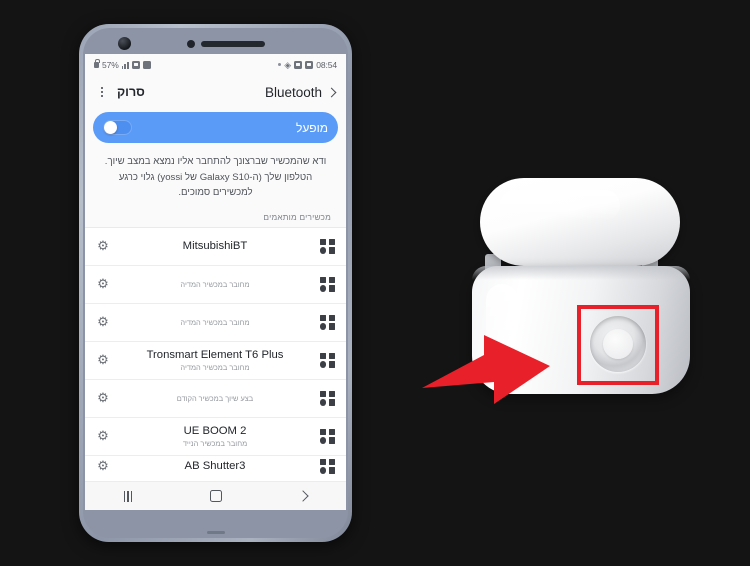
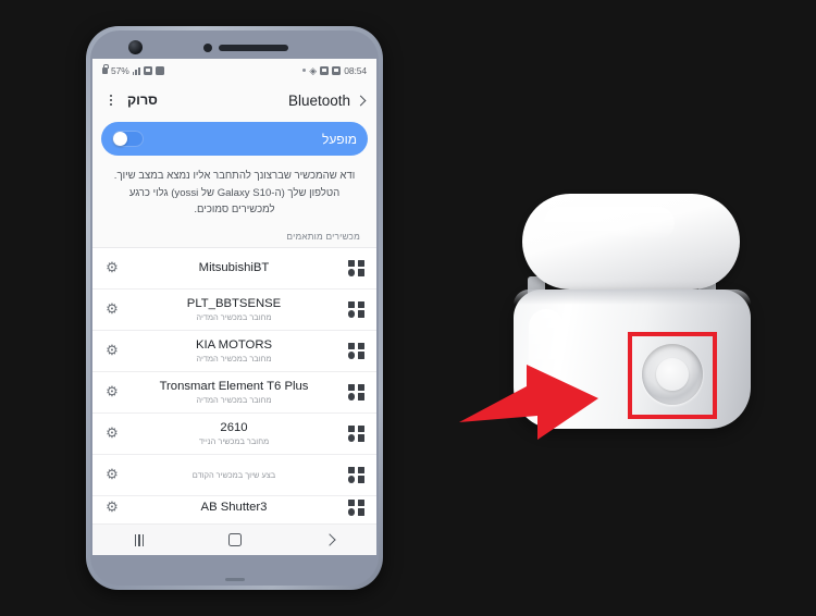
  57%
  08:54
  סרוק
  Bluetooth
  מופעל
  ודא שהמכשיר שברצונך להתחבר אליו נמצא במצב שיוך. הטלפון שלך (ה-Galaxy S10 של yossi) גלוי כרגע למכשירים סמוכים.
  מכשירים מותאמים
  MitsubishiBT
  ⚙
+ PLT_BBTSENSE
  מחובר במכשיר המדיה
  ⚙
+ KIA MOTORS
  מחובר במכשיר המדיה
  ⚙
  Tronsmart Element T6 Plus
  מחובר במכשיר המדיה
  ⚙
+ 2610
- בצע שיוך במכשיר הקודם
+ מחובר במכשיר הנייד
  ⚙
- UE BOOM 2
- מחובר במכשיר הנייד
+ בצע שיוך במכשיר הקודם
  ⚙
  AB Shutter3
  ⚙
